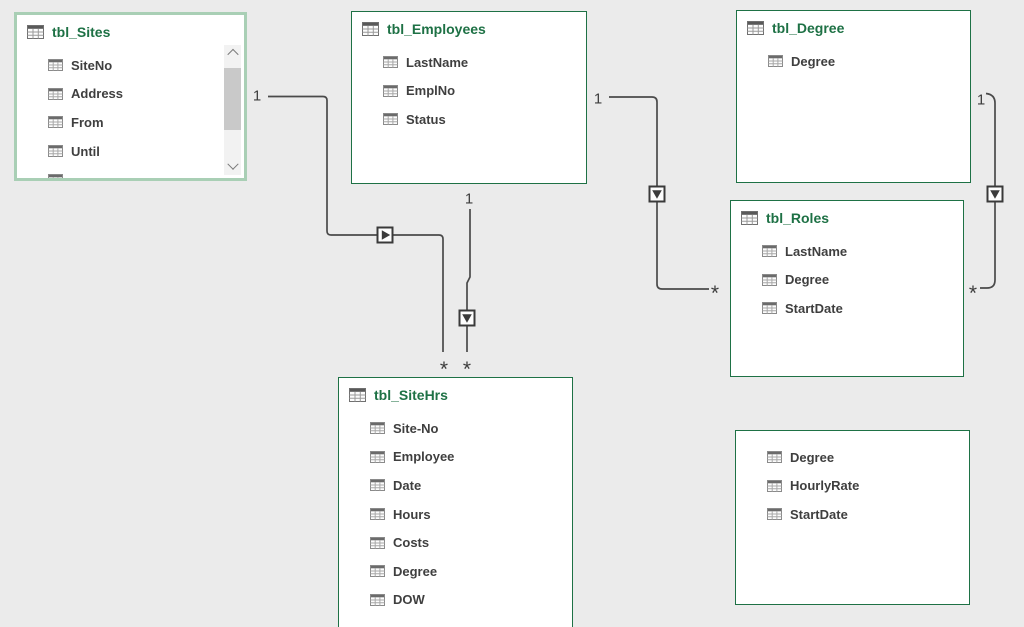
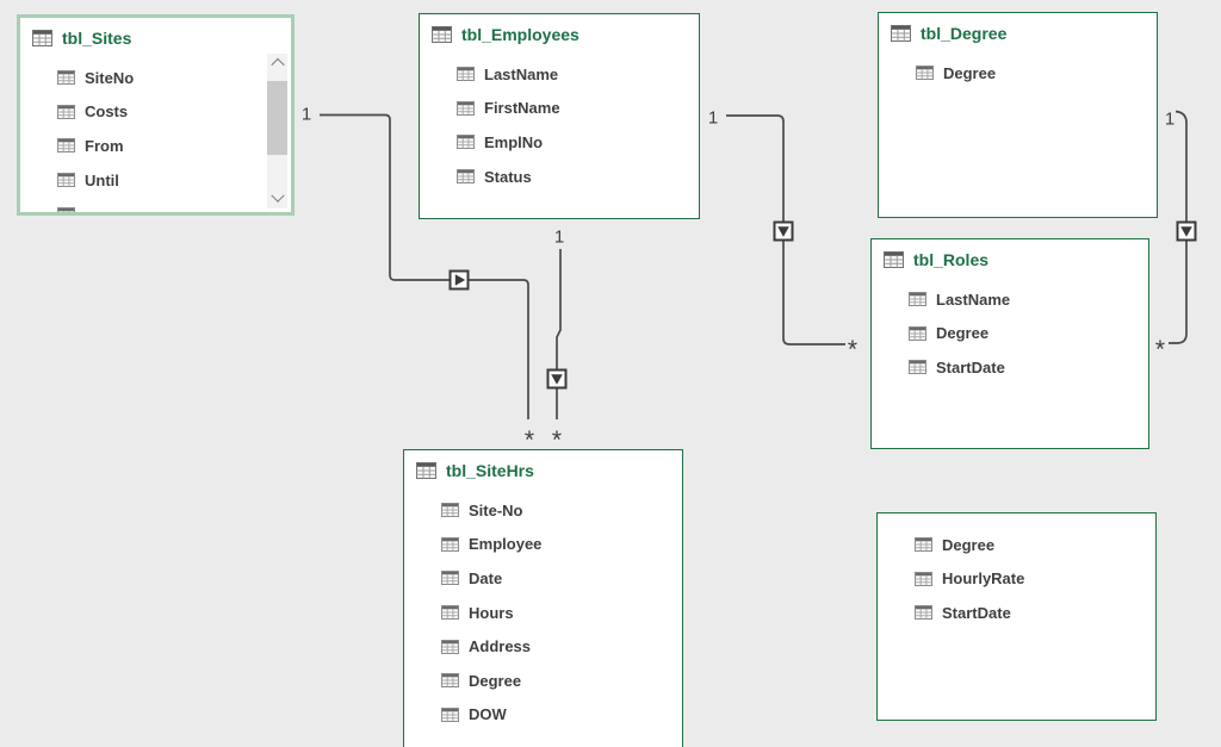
  tbl_Sites
  SiteNo
- Address
+ Costs
  From
  Until
  tbl_Employees
  LastName
+ FirstName
  EmplNo
  Status
  tbl_Degree
  Degree
  tbl_Roles
  LastName
  Degree
  StartDate
  tbl_SiteHrs
  Site-No
  Employee
  Date
  Hours
- Costs
+ Address
  Degree
  DOW
  Degree
  HourlyRate
  StartDate
  1
  *
  1
  *
  1
  *
  1
  *
